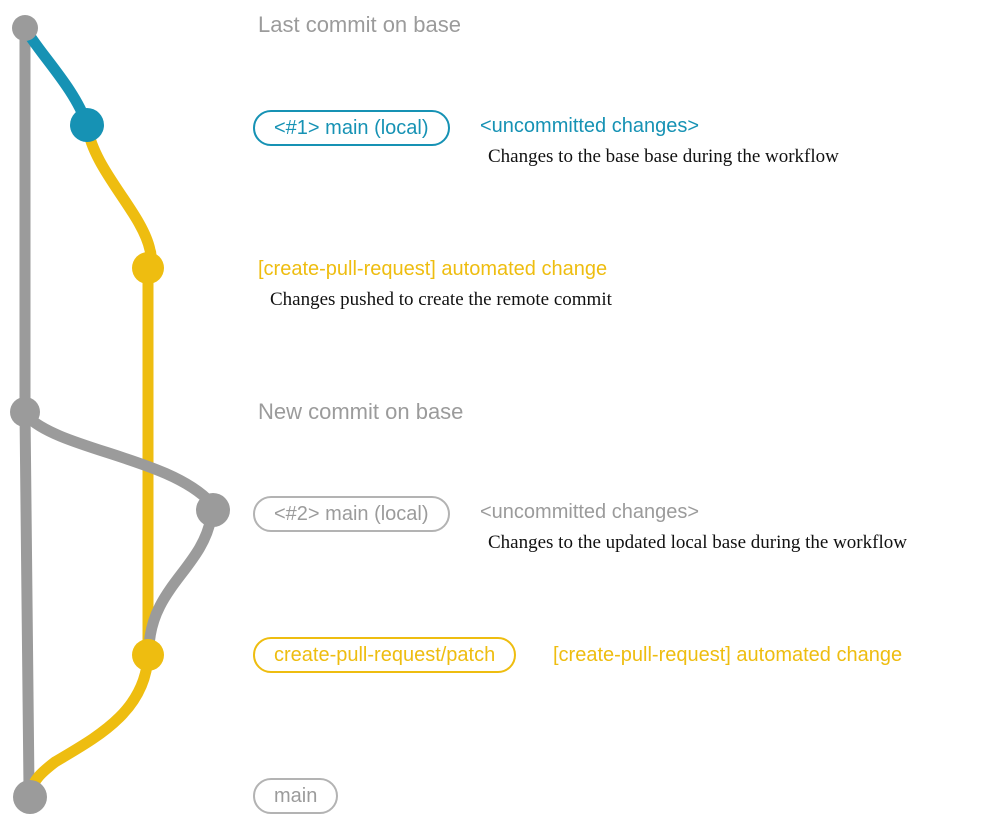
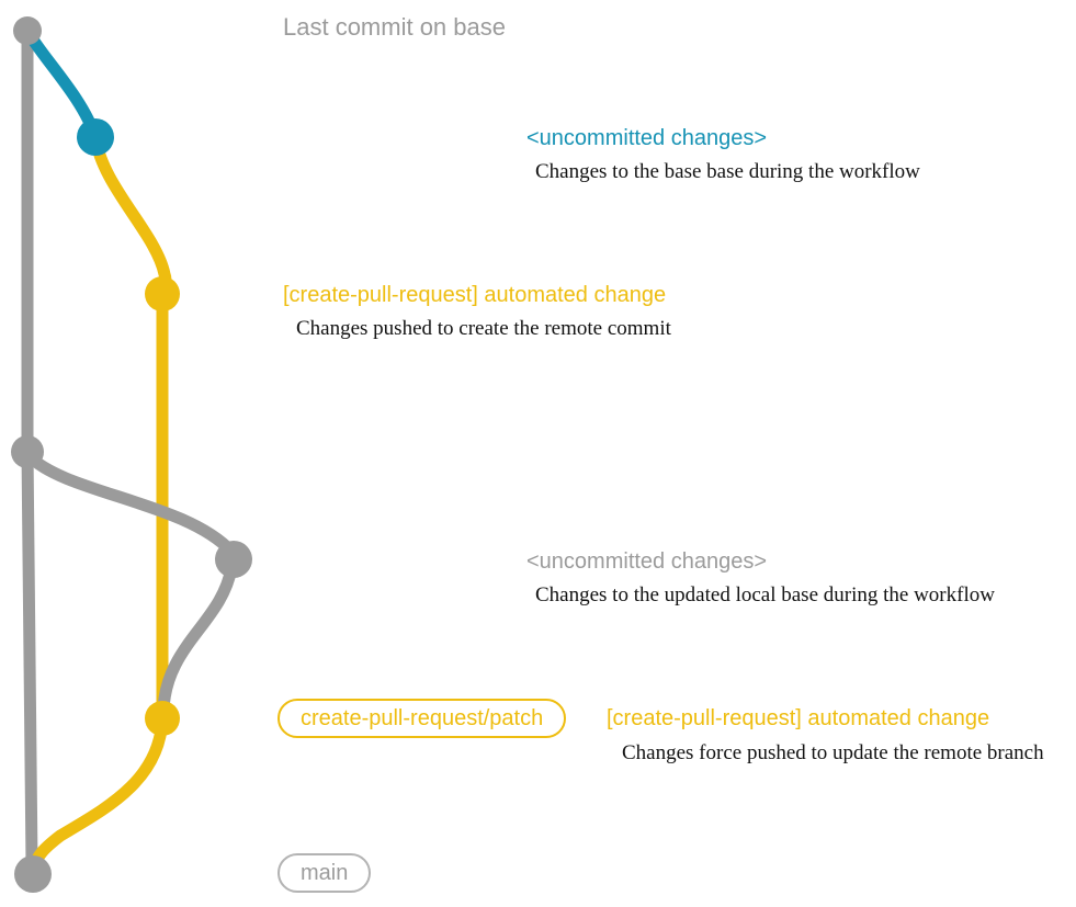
  Last commit on base
- <#1> main (local)
  <uncommitted changes>
  Changes to the base base during the workflow
  [create-pull-request] automated change
  Changes pushed to create the remote commit
- New commit on base
- <#2> main (local)
  <uncommitted changes>
  Changes to the updated local base during the workflow
  create-pull-request/patch
  [create-pull-request] automated change
+ Changes force pushed to update the remote branch
  main
